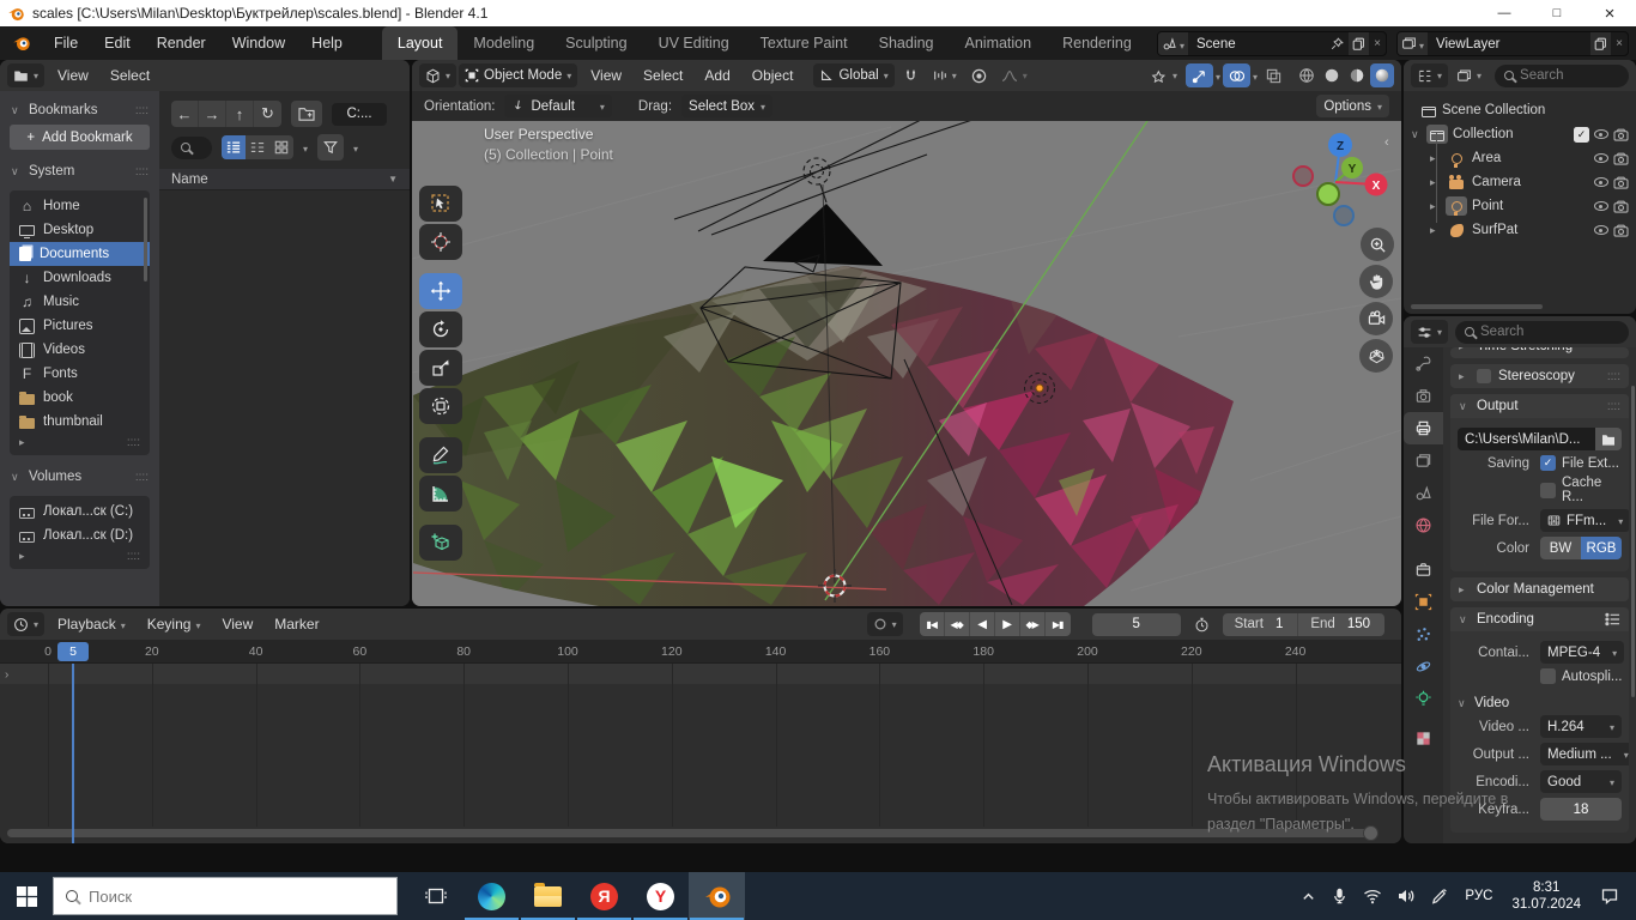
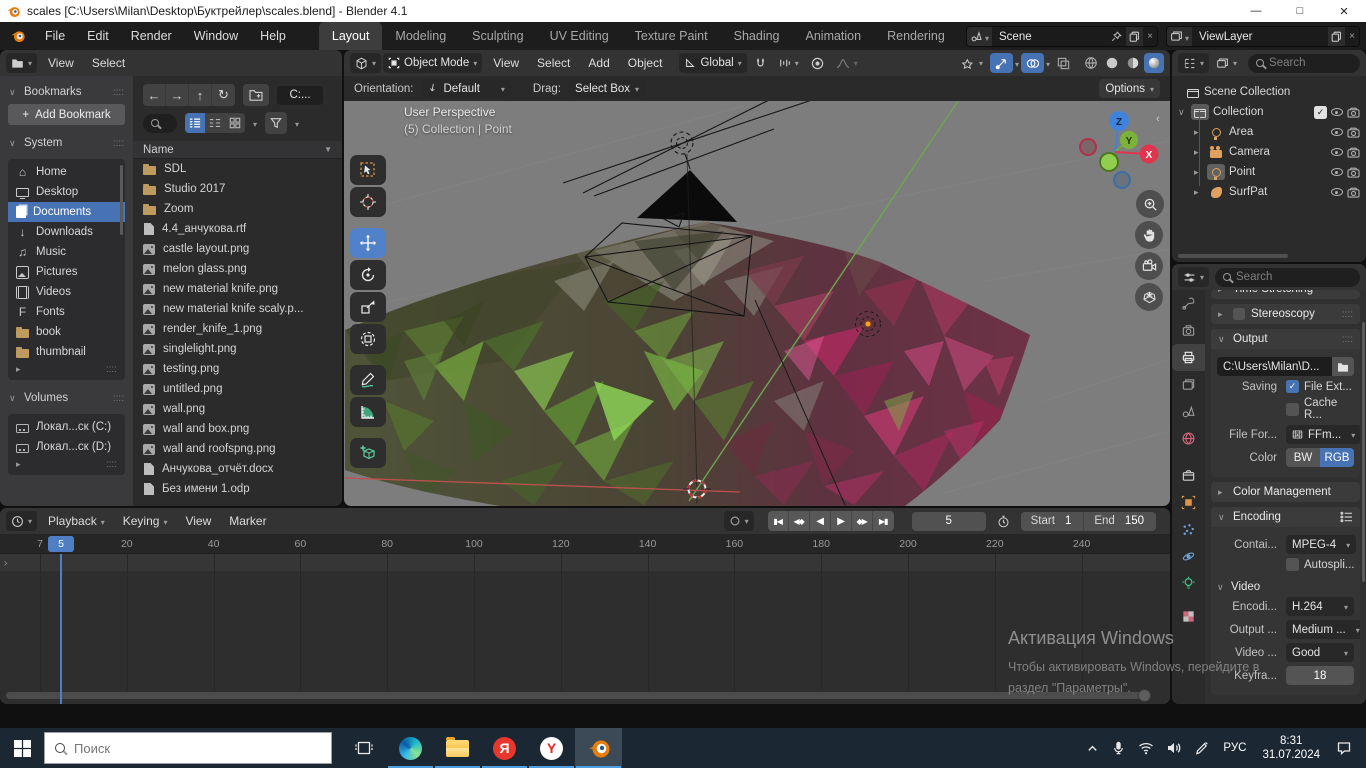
  scales [C:\Users\Milan\Desktop\Буктрейлер\scales.blend] - Blender 4.1
  —
  □
  ×
  File
  Edit
  Render
  Window
  Help
  Layout
  Modeling
  Sculpting
  UV Editing
  Texture Paint
  Shading
  Animation
  Rendering
  Scene
  ×
  ViewLayer
  ×
  View
  Select
  ∨
  Bookmarks
  +
  Add Bookmark
  ∨
  System
  ⌂
  Home
  Desktop
  Documents
  ↓
  Downloads
  ♫
  Music
  Pictures
  Videos
  F
  Fonts
  book
  thumbnail
  ▸
  ∨
  Volumes
  Локал...ск (C:)
  Локал...ск (D:)
  ▸
  ←
  →
  ↑
  ↻
  C:...
  Name
  ▼
+ SDL
+ Studio 2017
+ Zoom
+ 4.4_анчукова.rtf
+ castle layout.png
+ melon glass.png
+ new material knife.png
+ new material knife scaly.p...
+ render_knife_1.png
+ singlelight.png
+ testing.png
+ untitled.png
+ wall.png
+ wall and box.png
+ wall and roofspng.png
+ Анчукова_отчёт.docx
+ Без имени 1.odp
  Object Mode
  View
  Select
  Add
  Object
  Global
  Orientation:
  Default
  Drag:
  Select Box
  Options
  User Perspective
  (5) Collection | Point
  Z
  Y
  X
  ‹
  Search
  Scene Collection
  ∨
  Collection
  ✓
  ▸
  Area
  ▸
  Camera
  ▸
  Point
  ▸
  SurfPat
  Search
  ▸
  Stereoscopy
  ∨
  Output
  C:\Users\Milan\D...
  Saving
  ✓
  File Ext...
  Cache R...
  File For...
  FFm...
  Color
  BW
  RGB
  ▸
  Color Management
  ∨
  Encoding
  Contai...
  MPEG-4
  Autospli...
  ∨
  Video
- Video ...
+ Encodi...
  H.264
  Output ...
  Medium ...
- Encodi...
+ Video ...
  Good
  Keyfra...
  18
  Playback
  Keying
  View
  Marker
  ▮◀
  ◀◆
  ◀
  ▶
  ◆▶
  ▶▮
  5
  Start
  1
  End
  150
- 0
+ 7
  20
  40
  60
  80
  100
  120
  140
  160
  180
  200
  220
  240
  ›
  5
  Поиск
  Я
  Y
  РУС
  8:31
  31.07.2024
  Активация Windows
  Чтобы активировать Windows, перейдите в
  раздел "Параметры".
